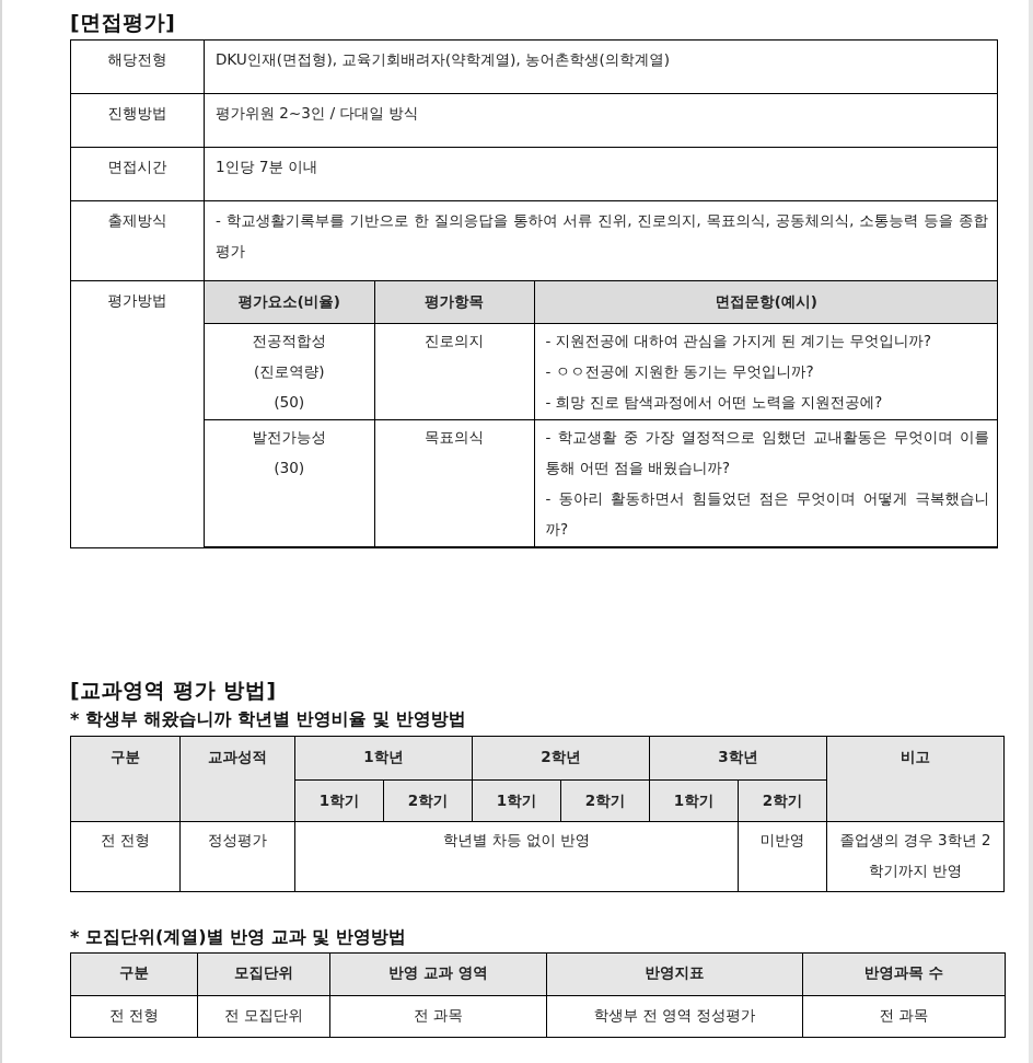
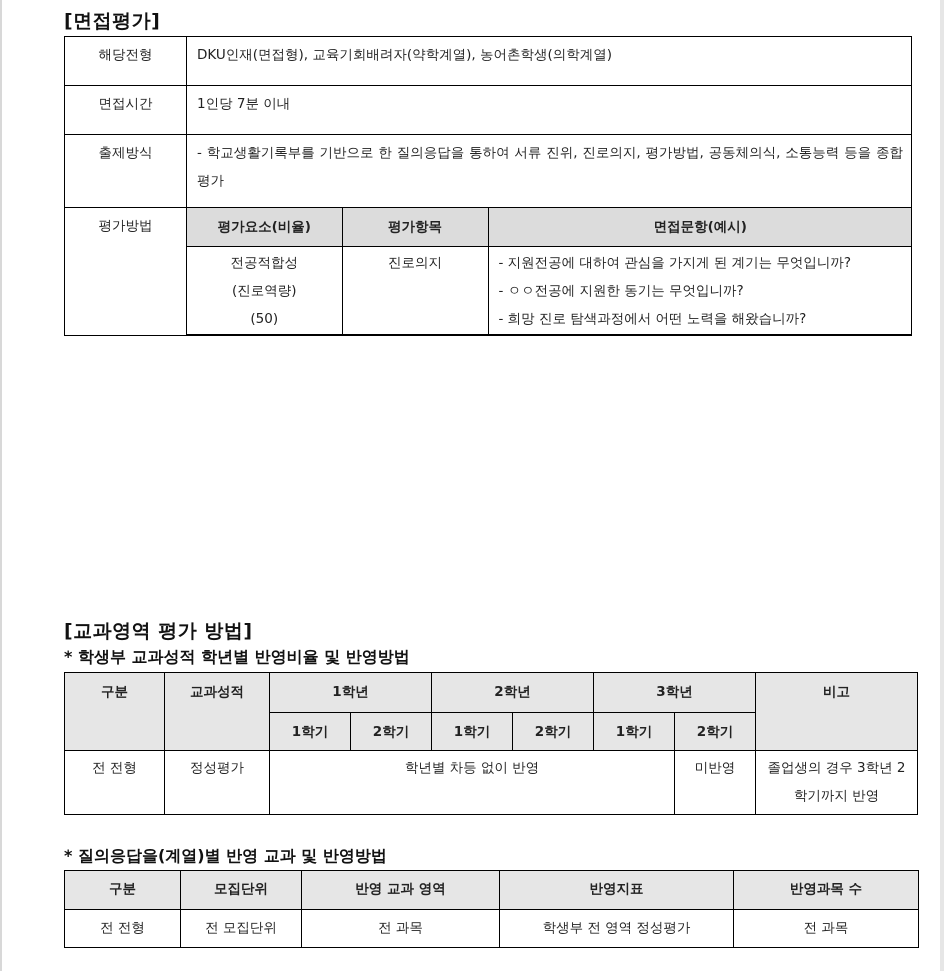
  [면접평가]
  해당전형	DKU인재(면접형), 교육기회배려자(약학계열), 농어촌학생(의학계열)
- 진행방법	평가위원 2~3인 / 다대일 방식
  면접시간	1인당 7분 이내
- 출제방식	- 학교생활기록부를 기반으로 한 질의응답을 통하여 서류 진위, 진로의지, 목표의식, 공동체의식, 소통능력 등을 종합평가
+ 출제방식	- 학교생활기록부를 기반으로 한 질의응답을 통하여 서류 진위, 진로의지, 평가방법, 공동체의식, 소통능력 등을 종합평가
  평가방법
  평가요소(비율)	평가항목	면접문항(예시)
- 전공적합성 (진로역량) (50)	진로의지	- 지원전공에 대하여 관심을 가지게 된 계기는 무엇입니까? - ㅇㅇ전공에 지원한 동기는 무엇입니까? - 희망 진로 탐색과정에서 어떤 노력을 지원전공에?
+ 전공적합성 (진로역량) (50)	진로의지	- 지원전공에 대하여 관심을 가지게 된 계기는 무엇입니까? - ㅇㅇ전공에 지원한 동기는 무엇입니까? - 희망 진로 탐색과정에서 어떤 노력을 해왔습니까?
- 발전가능성 (30)	목표의식	- 학교생활 중 가장 열정적으로 임했던 교내활동은 무엇이며 이를 통해 어떤 점을 배웠습니까? - 동아리 활동하면서 힘들었던 점은 무엇이며 어떻게 극복했습니까?
  [교과영역 평가 방법]
- * 학생부 해왔습니까 학년별 반영비율 및 반영방법
+ * 학생부 교과성적 학년별 반영비율 및 반영방법
  구분	교과성적	1학년	2학년	3학년	비고
  1학기	2학기	1학기	2학기	1학기	2학기
  전 전형	정성평가	학년별 차등 없이 반영	미반영	졸업생의 경우 3학년 2학기까지 반영
- * 모집단위(계열)별 반영 교과 및 반영방법
+ * 질의응답을(계열)별 반영 교과 및 반영방법
  구분	모집단위	반영 교과 영역	반영지표	반영과목 수
  전 전형	전 모집단위	전 과목	학생부 전 영역 정성평가	전 과목
